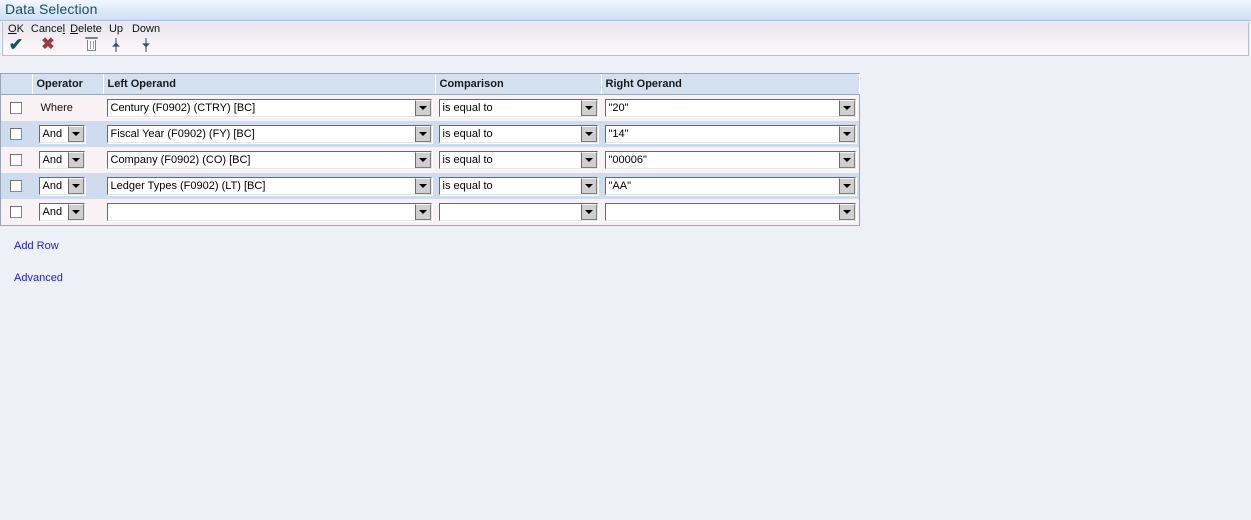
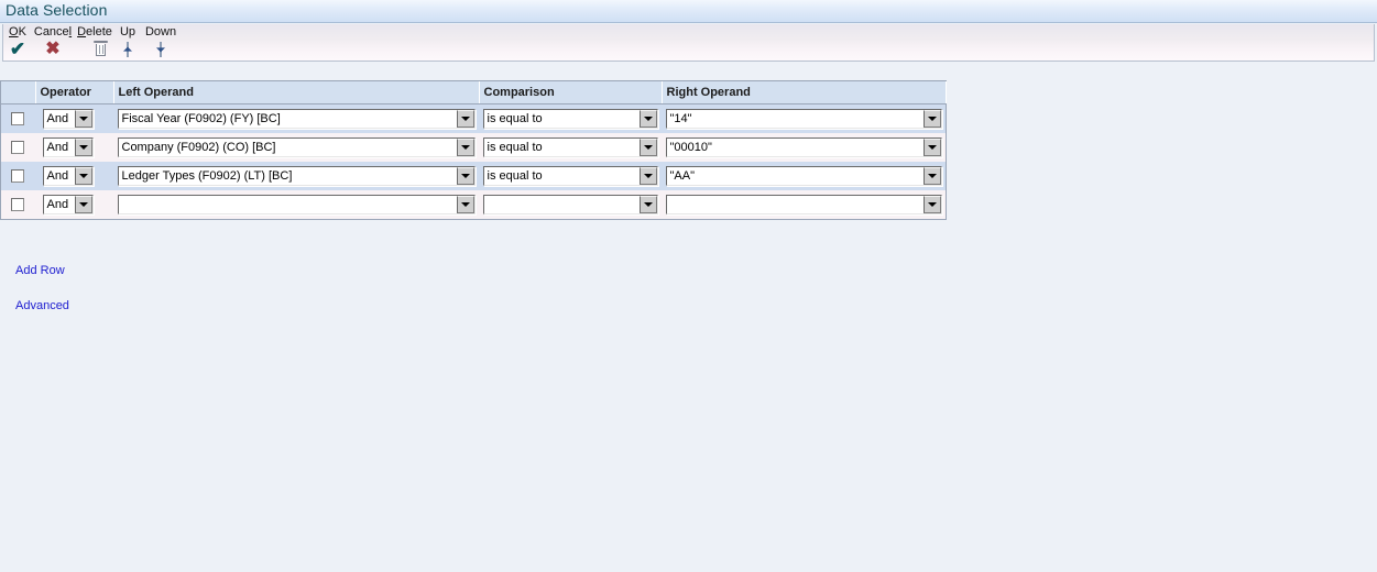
  Data Selection
  OK
  ✔
  Cancel
  ✖
  Delete
  Up
  Down
  	Operator	Left Operand	Comparison	Right Operand
- 	Where	Century (F0902) (CTRY) [BC]	is equal to	"20"
  	And	Fiscal Year (F0902) (FY) [BC]	is equal to	"14"
- 	And	Company (F0902) (CO) [BC]	is equal to	"00006"
+ 	And	Company (F0902) (CO) [BC]	is equal to	"00010"
  	And	Ledger Types (F0902) (LT) [BC]	is equal to	"AA"
  	And
  Add Row
  Advanced
